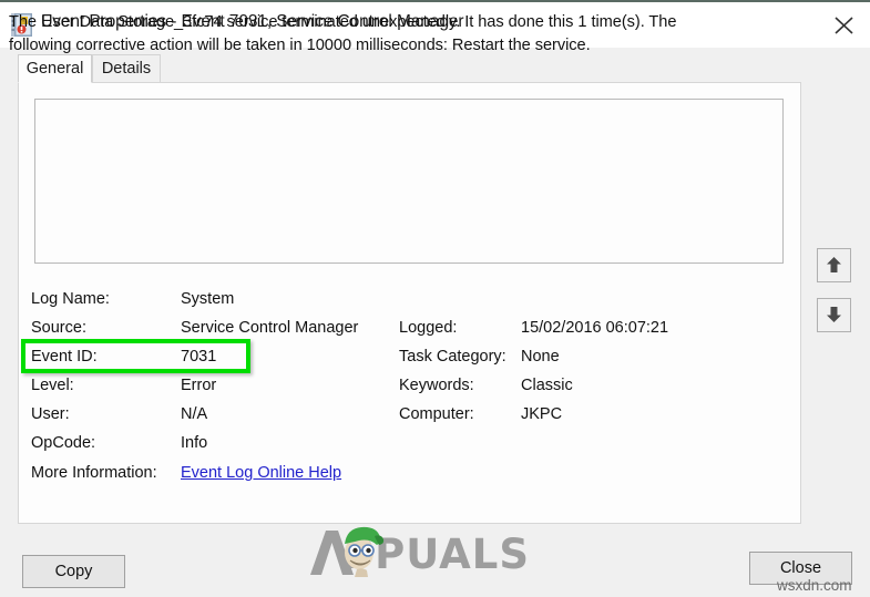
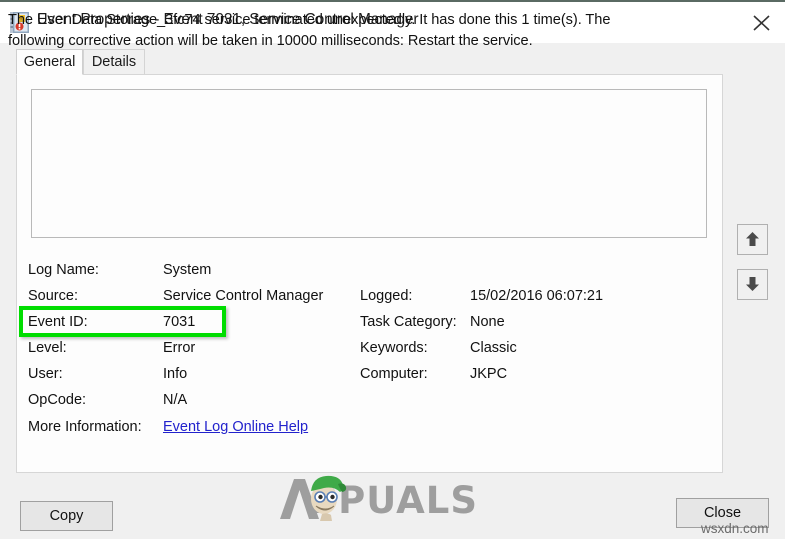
  !
  Event Properties - Event 7031, Service Control Manager
  General
  Details
  The User Data Storage_3fc74 service terminated unexpectedly. It has done this 1 time(s). The following corrective action will be taken in 10000 milliseconds: Restart the service.
  Log Name:
  System
  Source:
  Service Control Manager
  Event ID:
  7031
  Level:
  Error
  User:
- N/A
+ Info
  OpCode:
- Info
+ N/A
  More Information:
  Event Log Online Help
  Logged:
  15/02/2016 06:07:21
  Task Category:
  None
  Keywords:
  Classic
  Computer:
  JKPC
  Copy
  Close
  PUALS
  wsxdn.com
